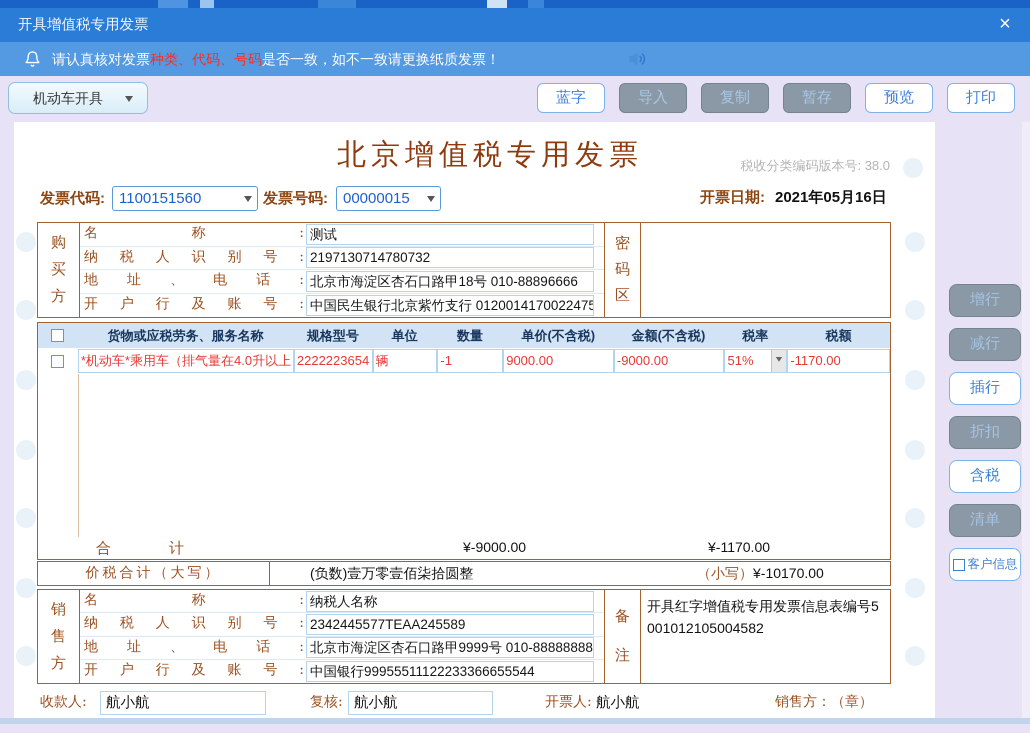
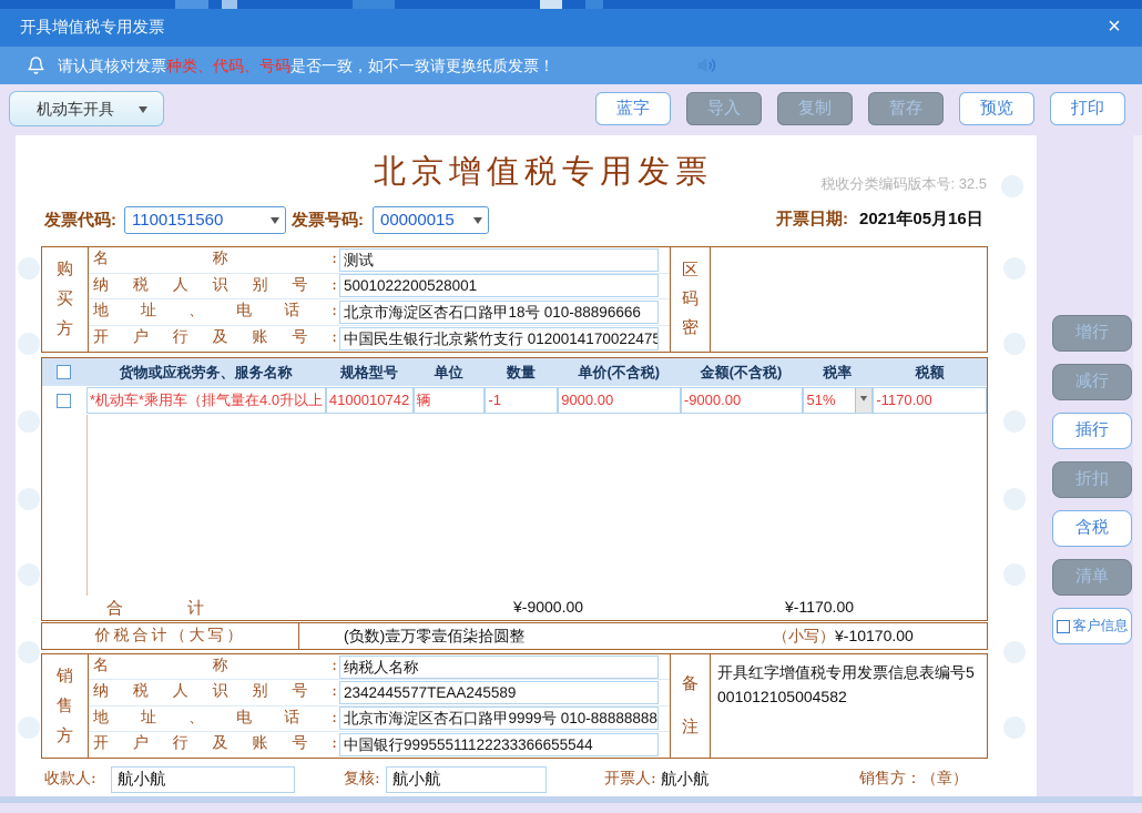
  开具增值税专用发票
  ×
  请认真核对发票种类、代码、号码是否一致，如不一致请更换纸质发票！
  机动车开具
  蓝字
  导入
  复制
  暂存
  预览
  打印
  北京增值税专用发票
- 税收分类编码版本号: 38.0
+ 税收分类编码版本号: 32.5
  发票代码:
  1100151560
  发票号码:
  00000015
  开票日期:
  2021年05月16日
  购
  买
  方
  名称:
  测试
  纳税人识别号:
- 2197130714780732
+ 5001022200528001
  地址、电话:
  北京市海淀区杏石口路甲18号 010-88896666
  开户行及账号:
  中国民生银行北京紫竹支行 0120014170022475
- 密
+ 区
  码
- 区
+ 密
  货物或应税劳务、服务名称
  规格型号
  单位
  数量
  单价(不含税)
  金额(不含税)
  税率
  税额
  *机动车*乘用车（排气量在4.0升以上
- 2222223654
+ 4100010742
  辆
  -1
  9000.00
  -9000.00
  51%
  -1170.00
  合计
  ¥-9000.00
  ¥-1170.00
  价税合计（大写）
  (负数)壹万零壹佰柒拾圆整
  （小写）¥-10170.00
  销
  售
  方
  名称:
  纳税人名称
  纳税人识别号:
  2342445577TEAA245589
  地址、电话:
  北京市海淀区杏石口路甲9999号 010-88888888
  开户行及账号:
  中国银行99955511122233366655544
  备
  注
  开具红字增值税专用发票信息表编号5001012105004582
  收款人:
  航小航
  复核:
  航小航
  开票人:
  航小航
  销售方：（章）
  增行
  减行
  插行
  折扣
  含税
  清单
  客户信息
